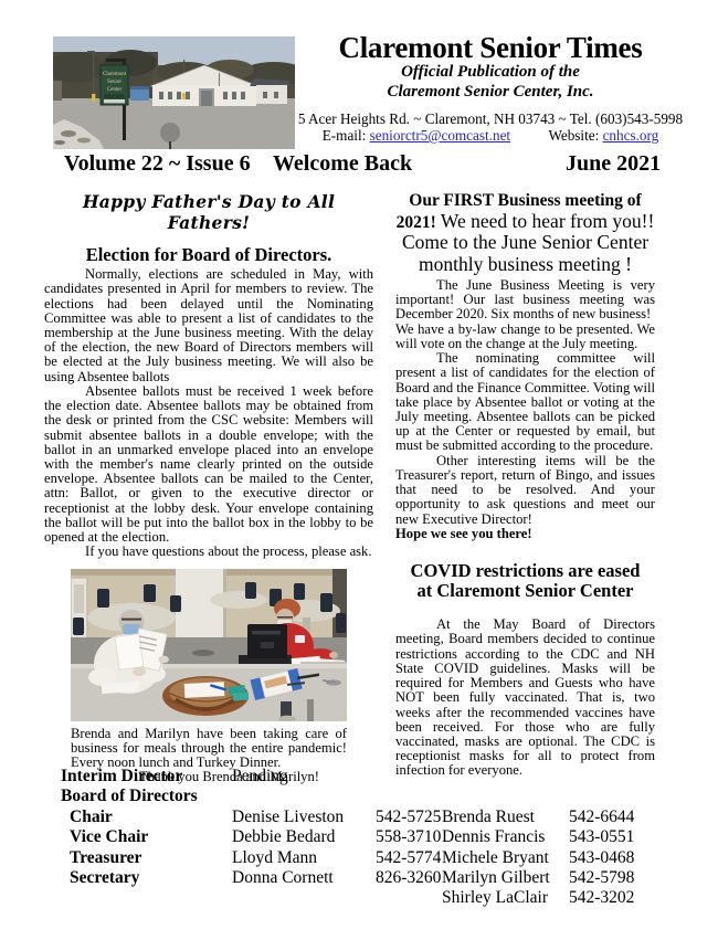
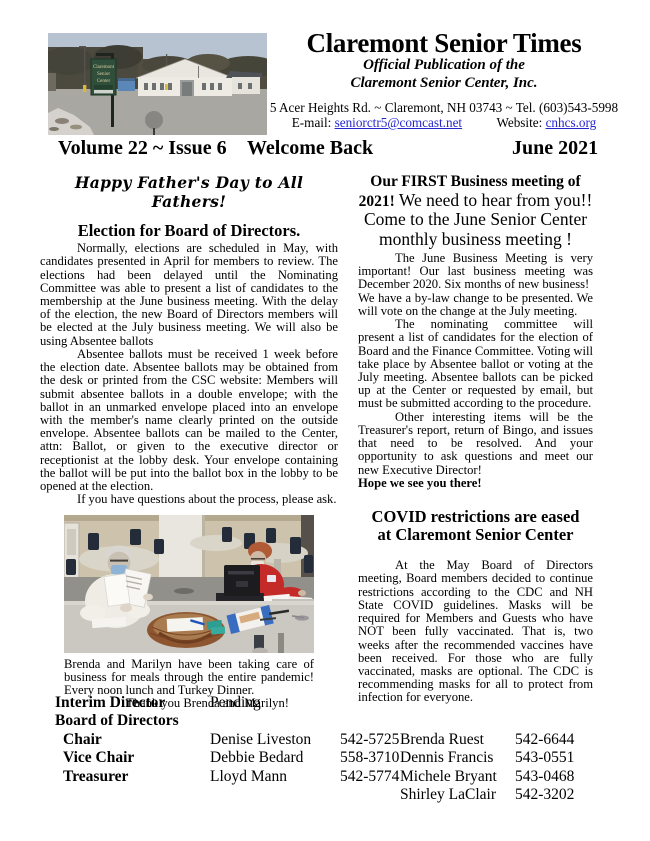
  Claremont Senior Times
  Official Publication of the
  Claremont Senior Center, Inc.
  5 Acer Heights Rd. ~ Claremont, NH 03743 ~ Tel. (603)543-5998
  E-mail: seniorctr5@comcast.net Website: cnhcs.org
  Volume 22 ~ Issue 6
  Welcome Back
  June 2021
  Happy Father's Day to All Fathers!
  Election for Board of Directors.
  Normally, elections are scheduled in May, with candidates presented in April for members to review. The elections had been delayed until the Nominating Committee was able to present a list of candidates to the membership at the June business meeting. With the delay of the election, the new Board of Directors members will be elected at the July business meeting. We will also be using Absentee ballots
  Absentee ballots must be received 1 week before the election date. Absentee ballots may be obtained from the desk or printed from the CSC website: Members will submit absentee ballots in a double envelope; with the ballot in an unmarked envelope placed into an envelope with the member's name clearly printed on the outside envelope. Absentee ballots can be mailed to the Center, attn: Ballot, or given to the executive director or receptionist at the lobby desk. Your envelope containing the ballot will be put into the ballot box in the lobby to be opened at the election.
  If you have questions about the process, please ask.
  Brenda and Marilyn have been taking care of business for meals through the entire pandemic! Every noon lunch and Turkey Dinner.
  Thank you Brenda and Marilyn!
  Our FIRST Business meeting of
  2021! We need to hear from you!!
  Come to the June Senior Center
  monthly business meeting !
  The June Business Meeting is very important! Our last business meeting was December 2020. Six months of new business!
  We have a by-law change to be presented. We will vote on the change at the July meeting.
  The nominating committee will present a list of candidates for the election of Board and the Finance Committee. Voting will take place by Absentee ballot or voting at the July meeting. Absentee ballots can be picked up at the Center or requested by email, but must be submitted according to the procedure.
  Other interesting items will be the Treasurer's report, return of Bingo, and issues that need to be resolved. And your opportunity to ask questions and meet our new Executive Director!
  Hope we see you there!
  COVID restrictions are eased at Claremont Senior Center
- At the May Board of Directors meeting, Board members decided to continue restrictions according to the CDC and NH State COVID guidelines. Masks will be required for Members and Guests who have NOT been fully vaccinated. That is, two weeks after the recommended vaccines have been received. For those who are fully vaccinated, masks are optional. The CDC is receptionist masks for all to protect from infection for everyone.
+ At the May Board of Directors meeting, Board members decided to continue restrictions according to the CDC and NH State COVID guidelines. Masks will be required for Members and Guests who have NOT been fully vaccinated. That is, two weeks after the recommended vaccines have been received. For those who are fully vaccinated, masks are optional. The CDC is recommending masks for all to protect from infection for everyone.
  Interim Director
  Pending
  Board of Directors
  Chair
  Denise Liveston
  542-5725
  Brenda Ruest
  542-6644
  Vice Chair
  Debbie Bedard
  558-3710
  Dennis Francis
  543-0551
  Treasurer
  Lloyd Mann
  542-5774
  Michele Bryant
  543-0468
- Secretary
- Donna Cornett
- 826-3260
- Marilyn Gilbert
- 542-5798
  Shirley LaClair
  542-3202
